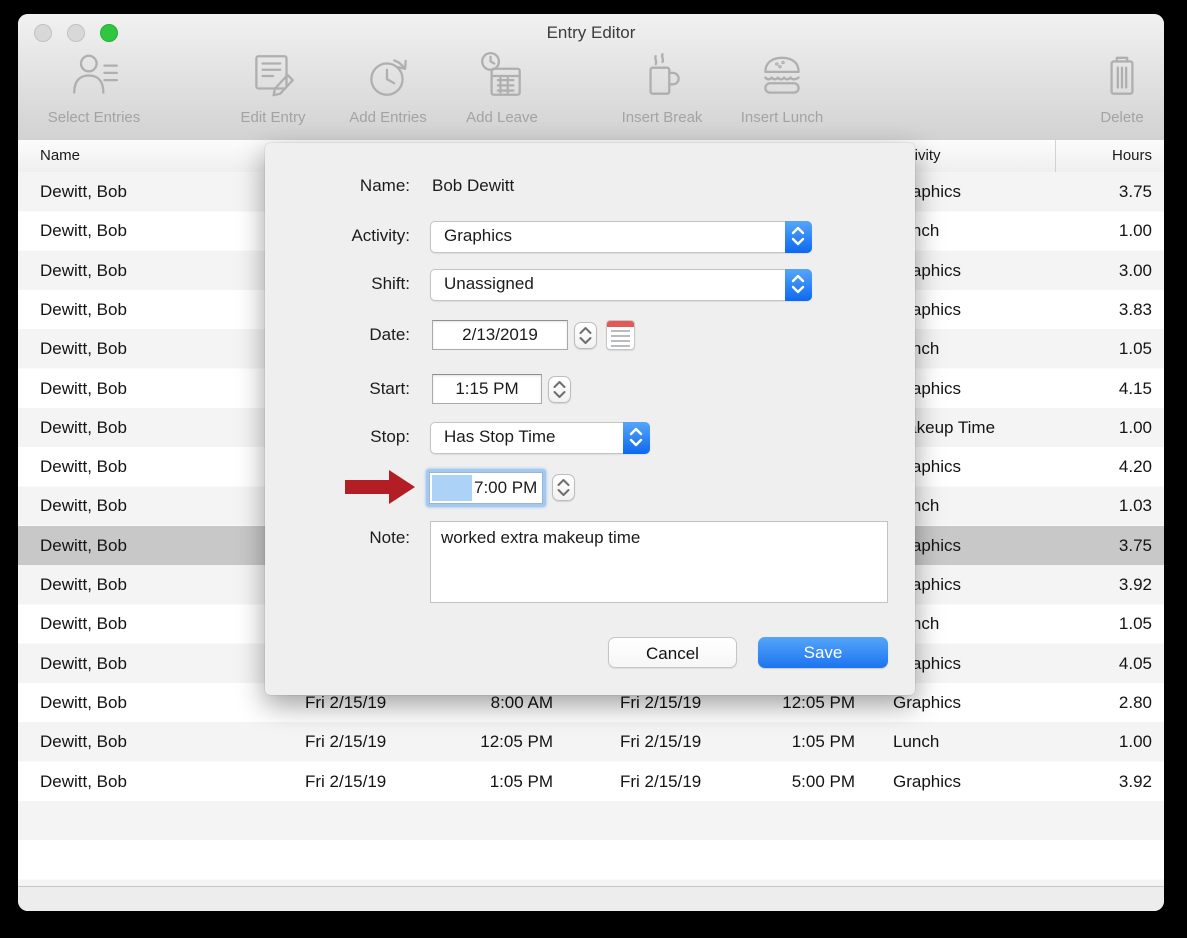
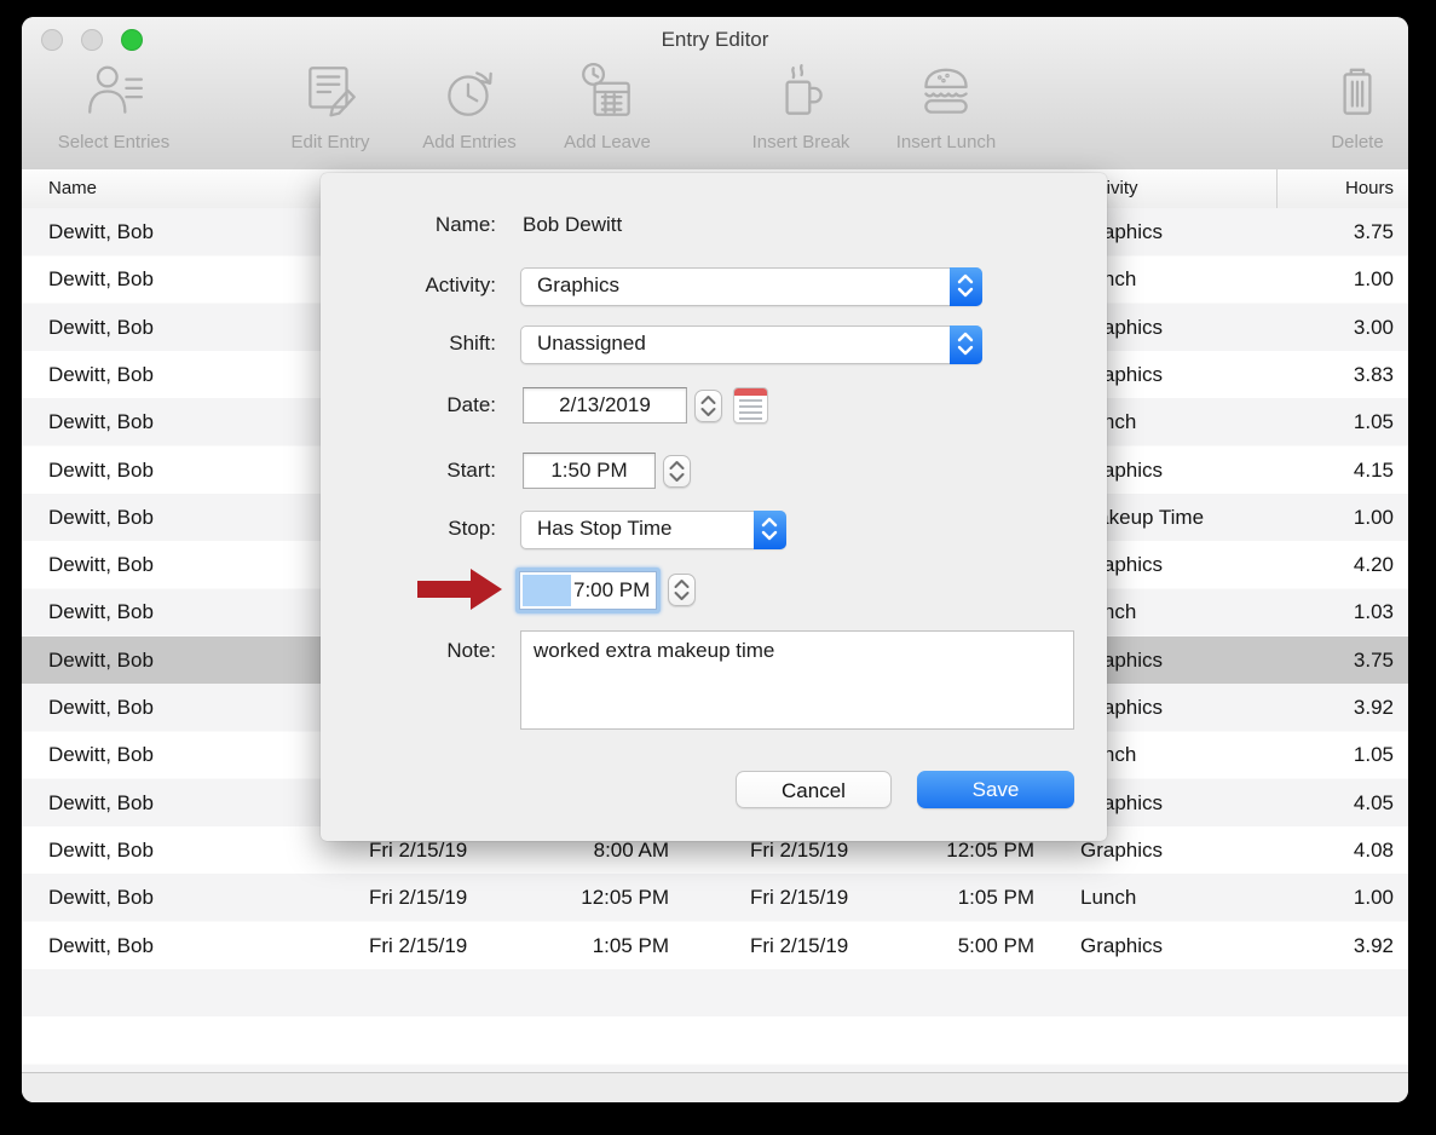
  Entry Editor
  Select Entries
  Edit Entry
  Add Entries
  Add Leave
  Insert Break
  Insert Lunch
  Delete
  Name
  Hours
  Dewitt, Bob
  aphics
  3.75
  Dewitt, Bob
  1.00
  Dewitt, Bob
  aphics
  3.00
  Dewitt, Bob
  aphics
  3.83
  Dewitt, Bob
  1.05
  Dewitt, Bob
  aphics
  4.15
  Dewitt, Bob
  keup Time
  1.00
  Dewitt, Bob
  aphics
  4.20
  Dewitt, Bob
  1.03
  Dewitt, Bob
  aphics
  3.75
  Dewitt, Bob
  aphics
  3.92
  Dewitt, Bob
  1.05
  Dewitt, Bob
  aphics
  4.05
  Dewitt, Bob
  Fri 2/15/19
  8:00 AM
  Fri 2/15/19
  12:05 PM
  Graphics
- 2.80
+ 4.08
  Dewitt, Bob
  Fri 2/15/19
  12:05 PM
  Fri 2/15/19
  1:05 PM
  Lunch
  1.00
  Dewitt, Bob
  Fri 2/15/19
  1:05 PM
  Fri 2/15/19
  5:00 PM
  Graphics
  3.92
  Name:
  Bob Dewitt
  Activity:
  Graphics
  Shift:
  Unassigned
  Date:
  2/13/2019
  Start:
- 1:15 PM
+ 1:50 PM
  Stop:
  Has Stop Time
  7:00 PM
  Note:
  worked extra makeup time
  Cancel
  Save
